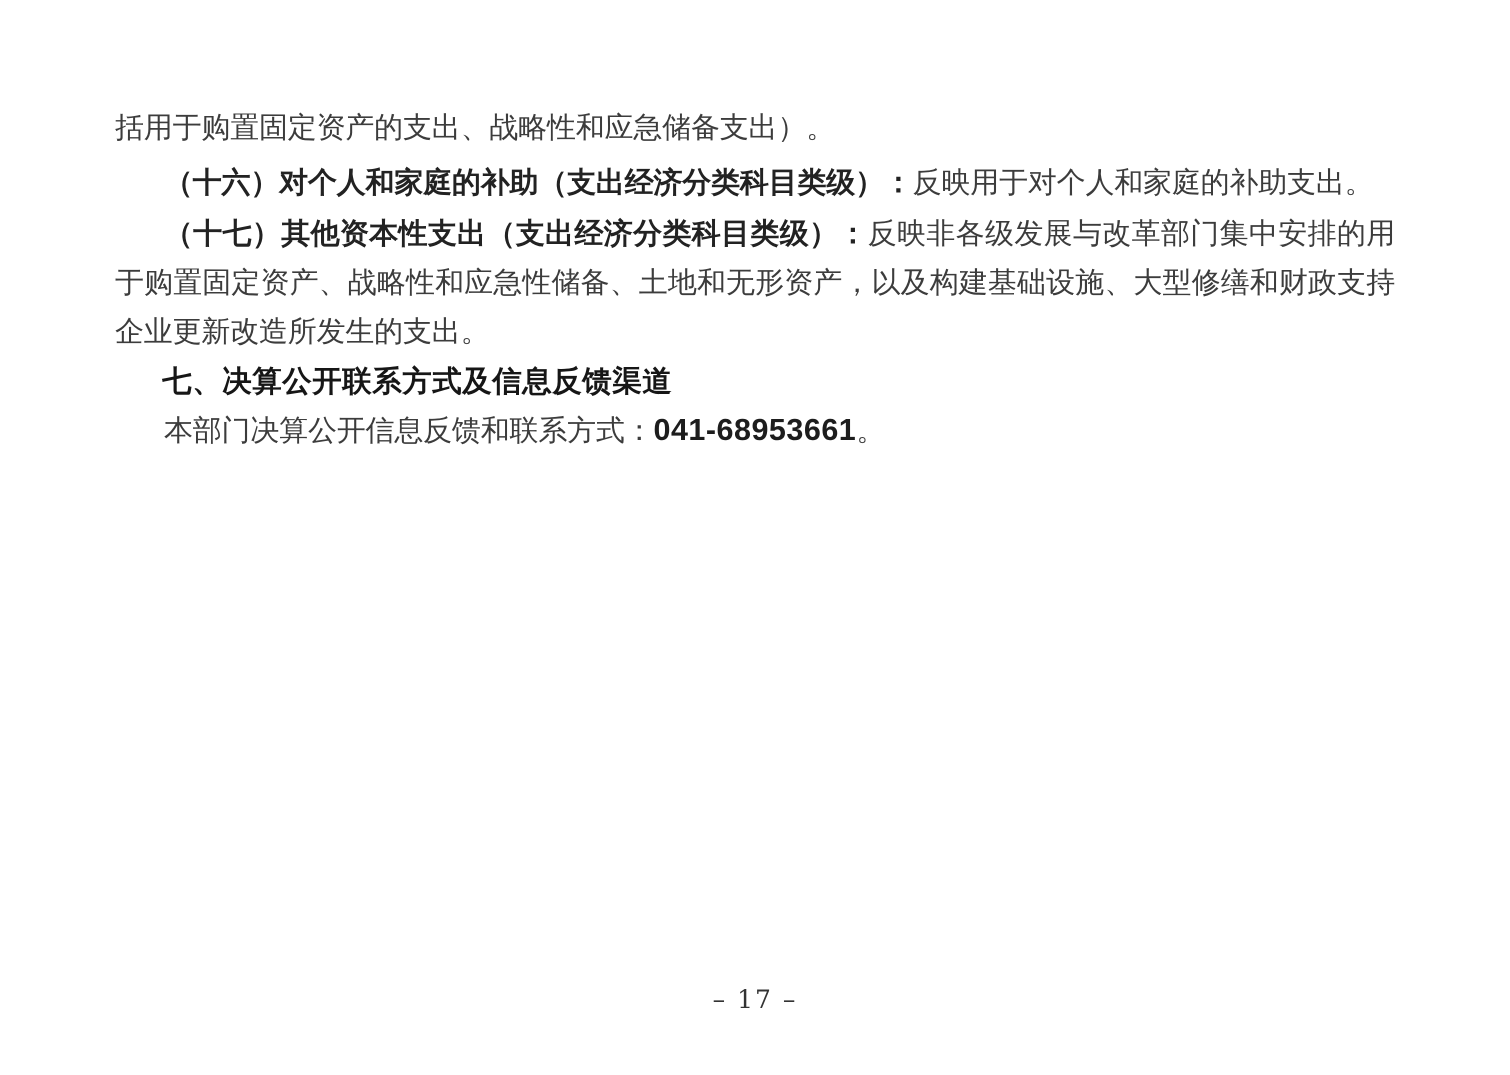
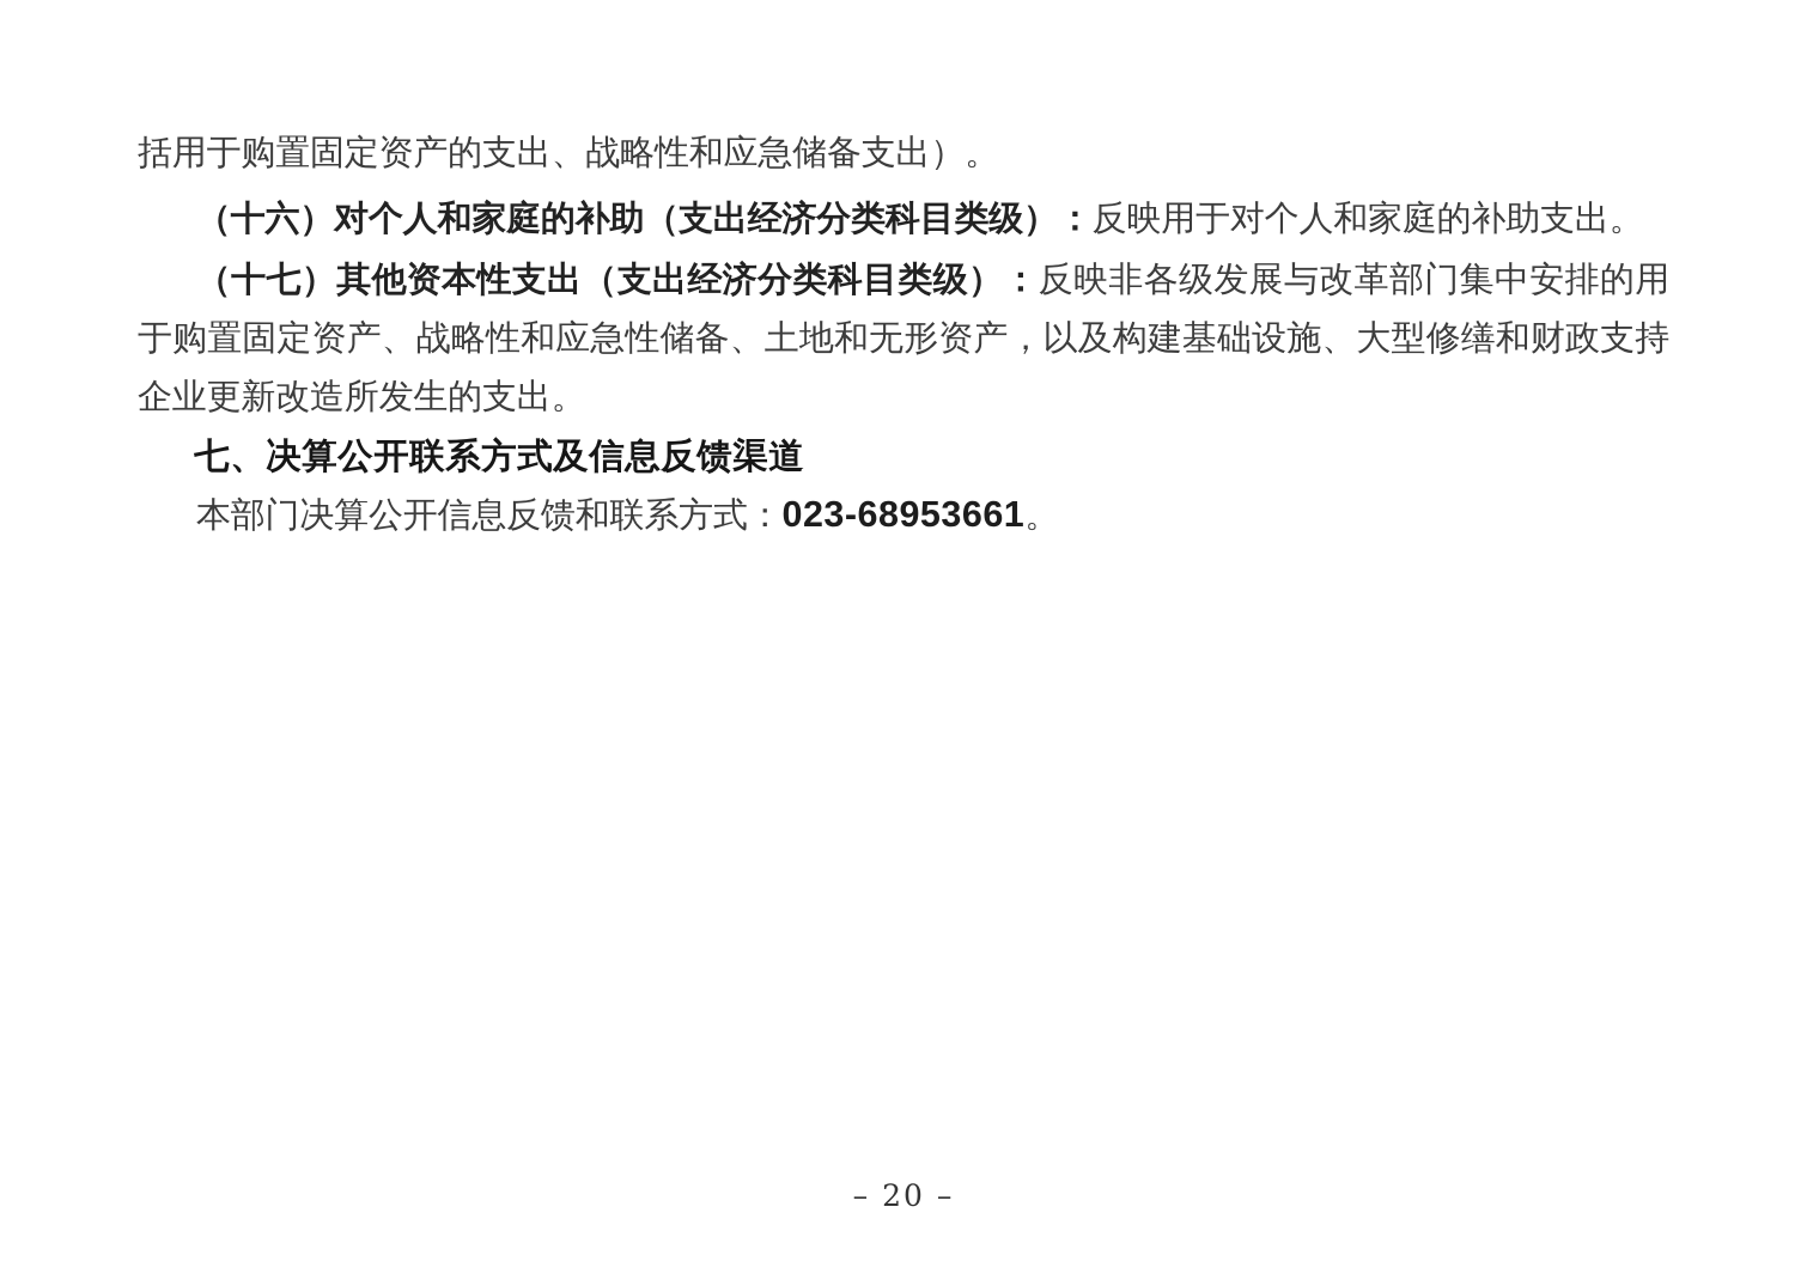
  括用于购置固定资产的支出、战略性和应急储备支出）。
  （十六）对个人和家庭的补助（支出经济分类科目类级）：反映用于对个人和家庭的补助支出。
  （十七）其他资本性支出（支出经济分类科目类级）：反映非各级发展与改革部门集中安排的用于购置固定资产、战略性和应急性储备、土地和无形资产，以及构建基础设施、大型修缮和财政支持企业更新改造所发生的支出。
  七、决算公开联系方式及信息反馈渠道
- 本部门决算公开信息反馈和联系方式：041-68953661。
+ 本部门决算公开信息反馈和联系方式：023-68953661。
- – 17 –
+ – 20 –
